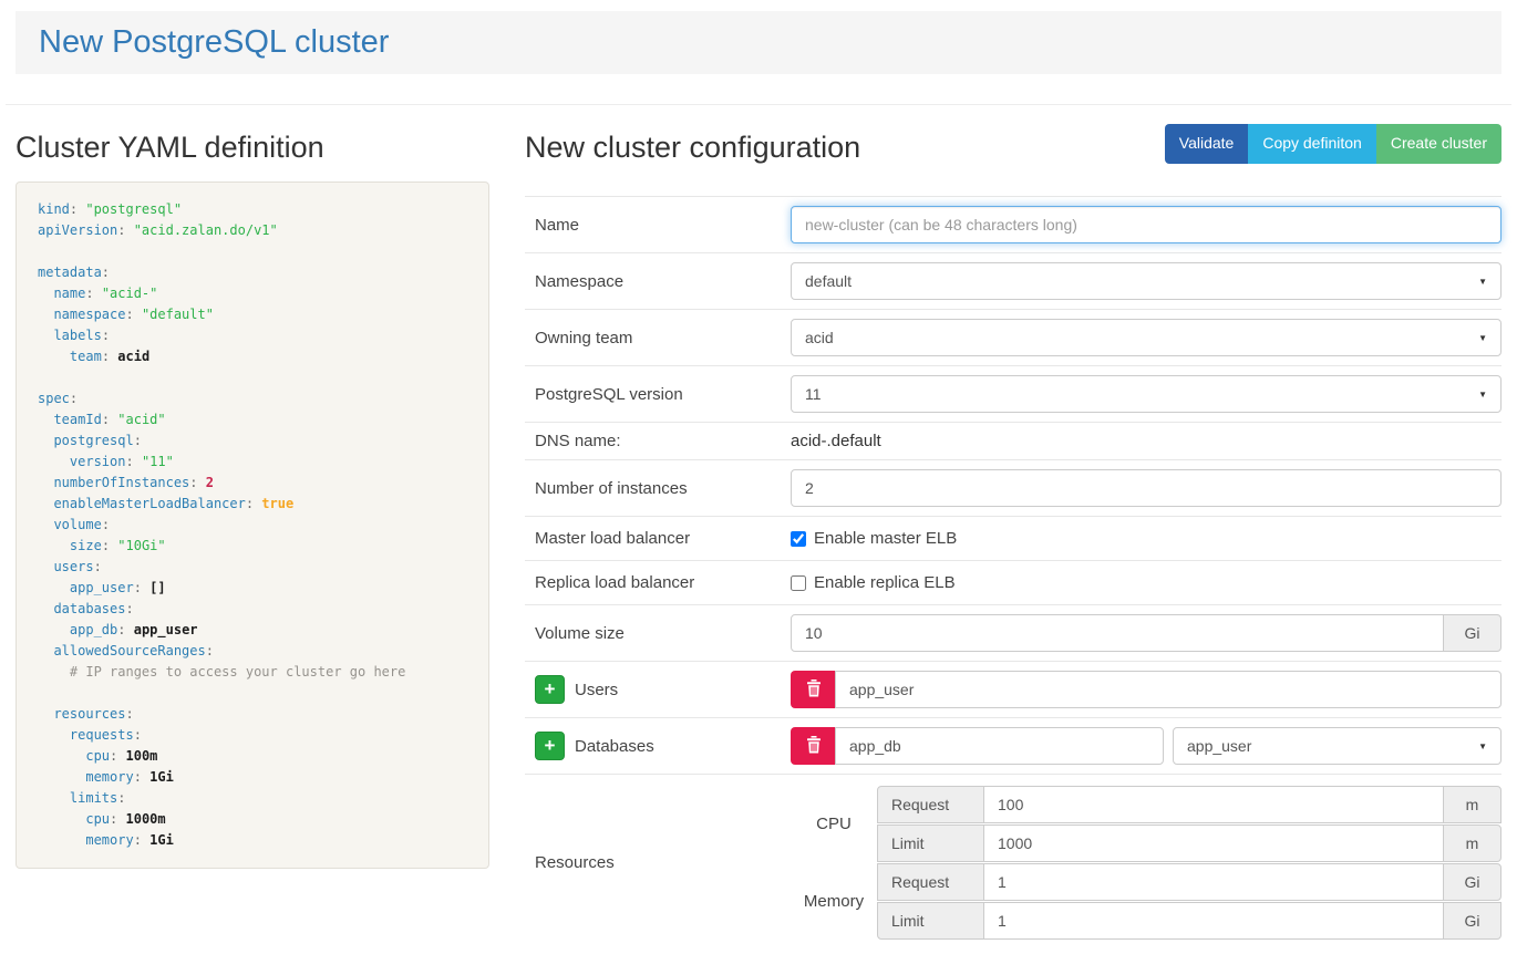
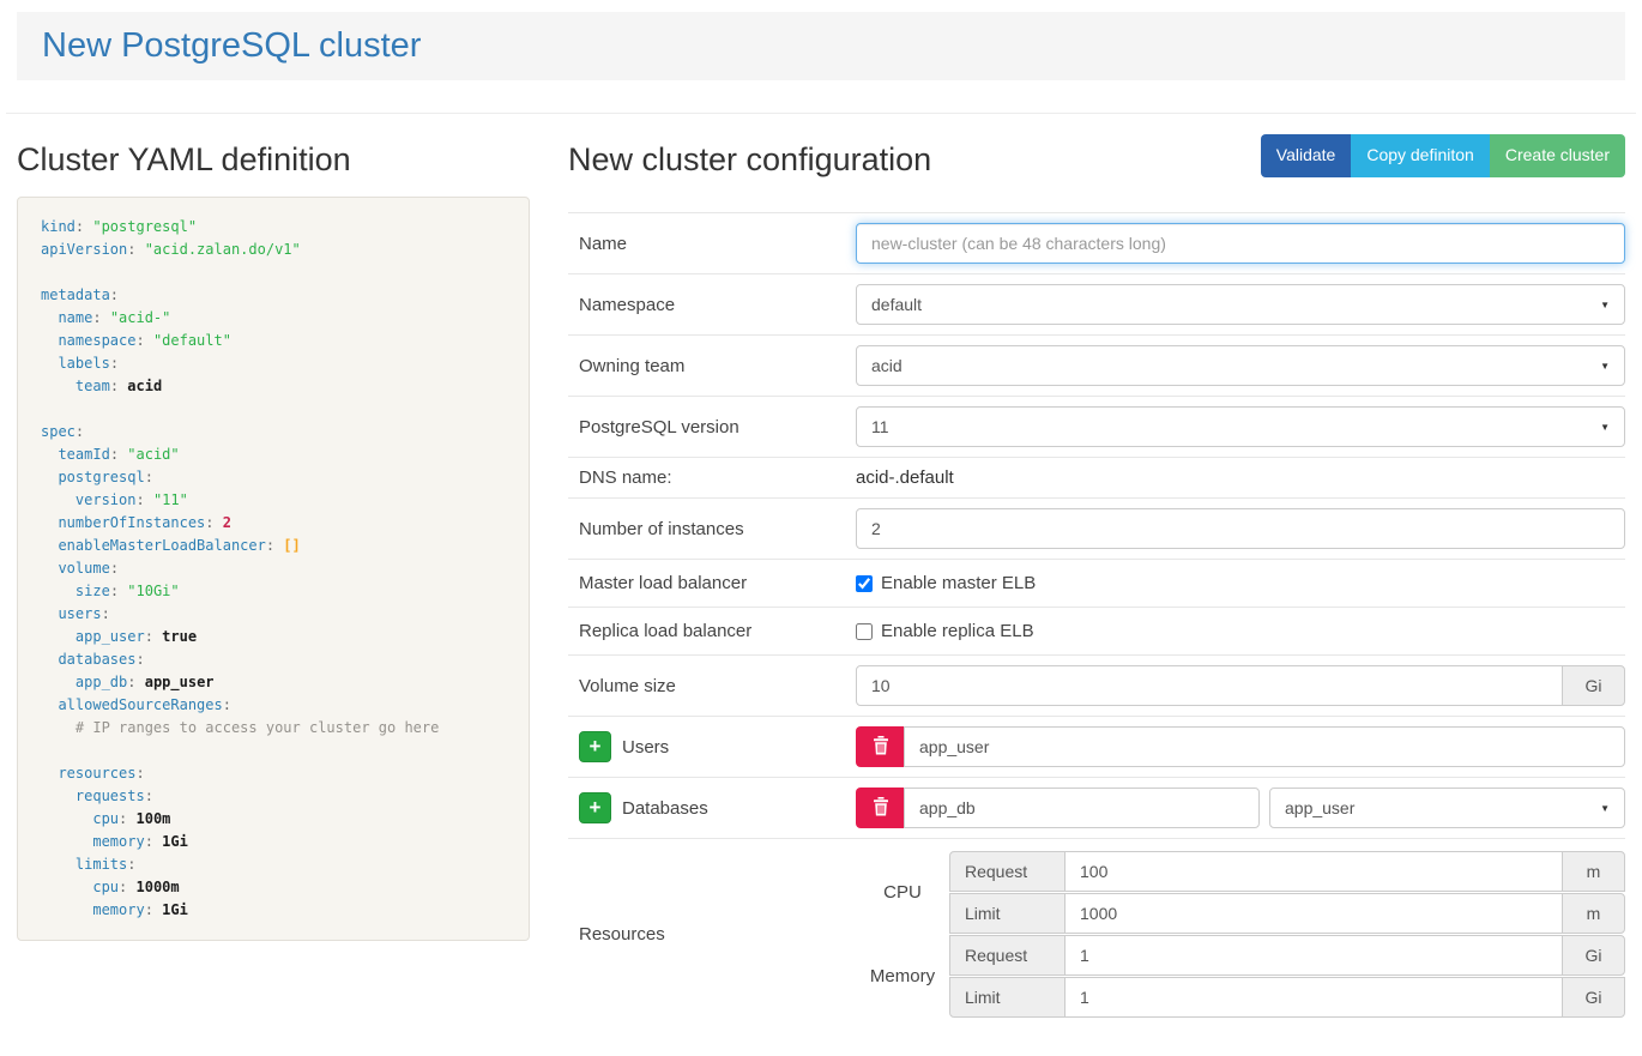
  New PostgreSQL cluster
  Cluster YAML definition
  kind: "postgresql"
  apiVersion: "acid.zalan.do/v1"
  metadata:
  name: "acid-"
  namespace: "default"
  labels:
  team: acid
  spec:
  teamId: "acid"
  postgresql:
  version: "11"
  numberOfInstances: 2
- enableMasterLoadBalancer: true
+ enableMasterLoadBalancer: []
  volume:
  size: "10Gi"
  users:
- app_user: []
+ app_user: true
  databases:
  app_db: app_user
  allowedSourceRanges:
  # IP ranges to access your cluster go here
  resources:
  requests:
  cpu: 100m
  memory: 1Gi
  limits:
  cpu: 1000m
  memory: 1Gi
  New cluster configuration
  Validate
  Copy definiton
  Create cluster
  Name
  new-cluster (can be 48 characters long)
  Namespace
  default
  ▼
  Owning team
  acid
  ▼
  PostgreSQL version
  11
  ▼
  DNS name:
  acid-.default
  Number of instances
  2
  Master load balancer
  Enable master ELB
  Replica load balancer
  Enable replica ELB
  Volume size
  10
  Gi
  +
  Users
  app_user
  +
  Databases
  app_db
  app_user
  ▼
  Resources
  CPU
  Memory
  Request
  100
  m
  Limit
  1000
  m
  Request
  1
  Gi
  Limit
  1
  Gi
